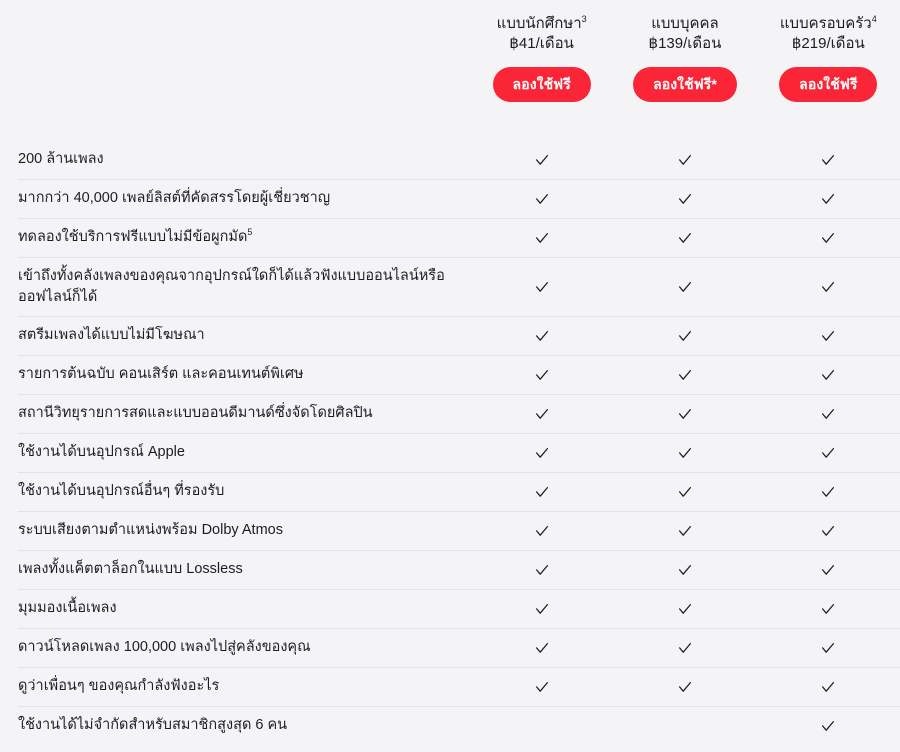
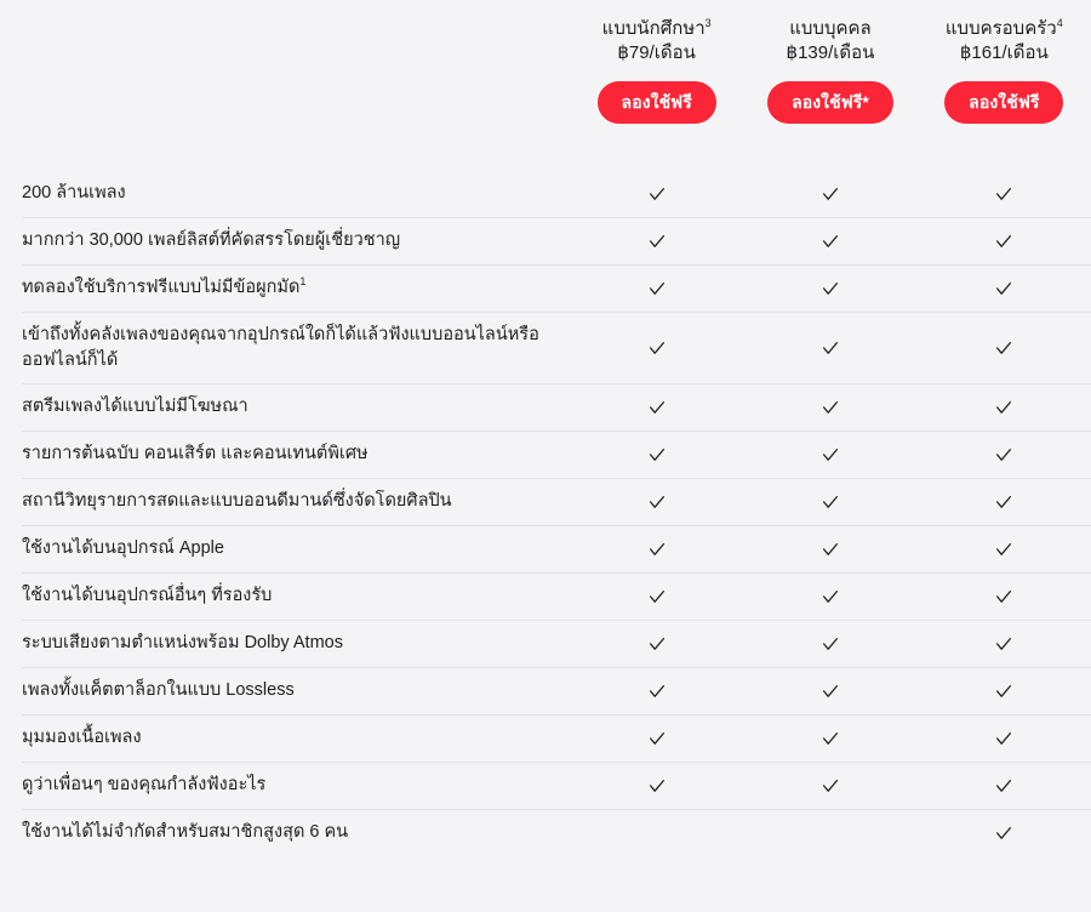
  แบบนักศึกษา3
- ฿41/เดือน
+ ฿79/เดือน
  ลองใช้ฟรี
  แบบบุคคล
  ฿139/เดือน
  ลองใช้ฟรี*
  แบบครอบครัว4
- ฿219/เดือน
+ ฿161/เดือน
  ลองใช้ฟรี
  200 ล้านเพลง
- มากกว่า 40,000 เพลย์ลิสต์ที่คัดสรรโดยผู้เชี่ยวชาญ
+ มากกว่า 30,000 เพลย์ลิสต์ที่คัดสรรโดยผู้เชี่ยวชาญ
- ทดลองใช้บริการฟรีแบบไม่มีข้อผูกมัด5
+ ทดลองใช้บริการฟรีแบบไม่มีข้อผูกมัด1
  เข้าถึงทั้งคลังเพลงของคุณจากอุปกรณ์ใดก็ได้แล้วฟังแบบออนไลน์หรือออฟไลน์ก็ได้
  สตรีมเพลงได้แบบไม่มีโฆษณา
  รายการต้นฉบับ คอนเสิร์ต และคอนเทนต์พิเศษ
  สถานีวิทยุรายการสดและแบบออนดีมานด์ซึ่งจัดโดยศิลปิน
  ใช้งานได้บนอุปกรณ์ Apple
  ใช้งานได้บนอุปกรณ์อื่นๆ ที่รองรับ
  ระบบเสียงตามตำแหน่งพร้อม Dolby Atmos
  เพลงทั้งแค็ตตาล็อกในแบบ Lossless
  มุมมองเนื้อเพลง
- ดาวน์โหลดเพลง 100,000 เพลงไปสู่คลังของคุณ
  ดูว่าเพื่อนๆ ของคุณกำลังฟังอะไร
  ใช้งานได้ไม่จำกัดสำหรับสมาชิกสูงสุด 6 คน
